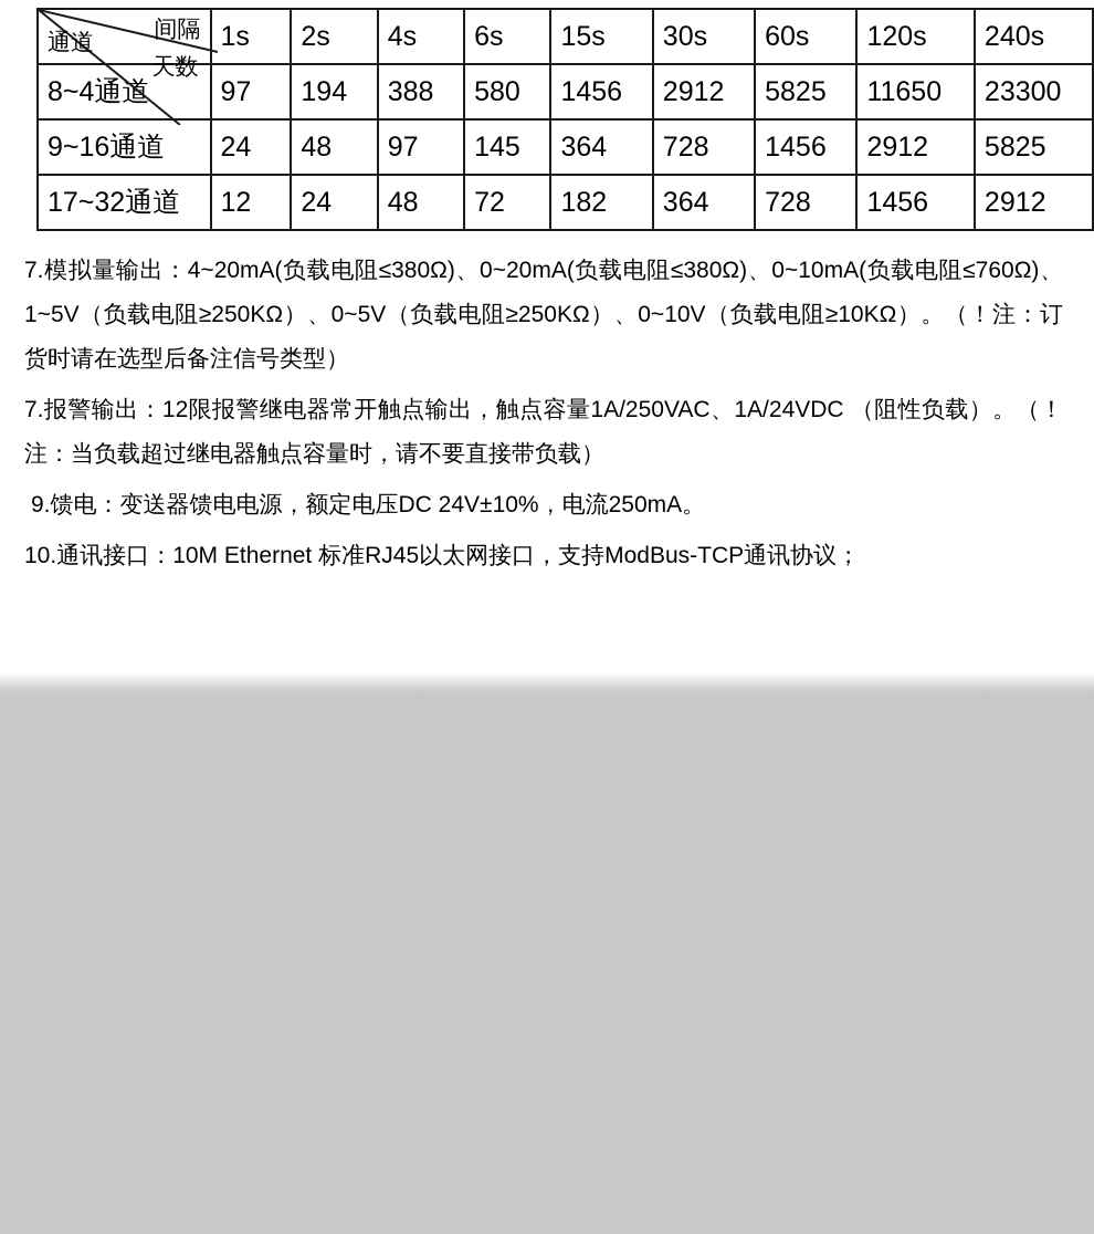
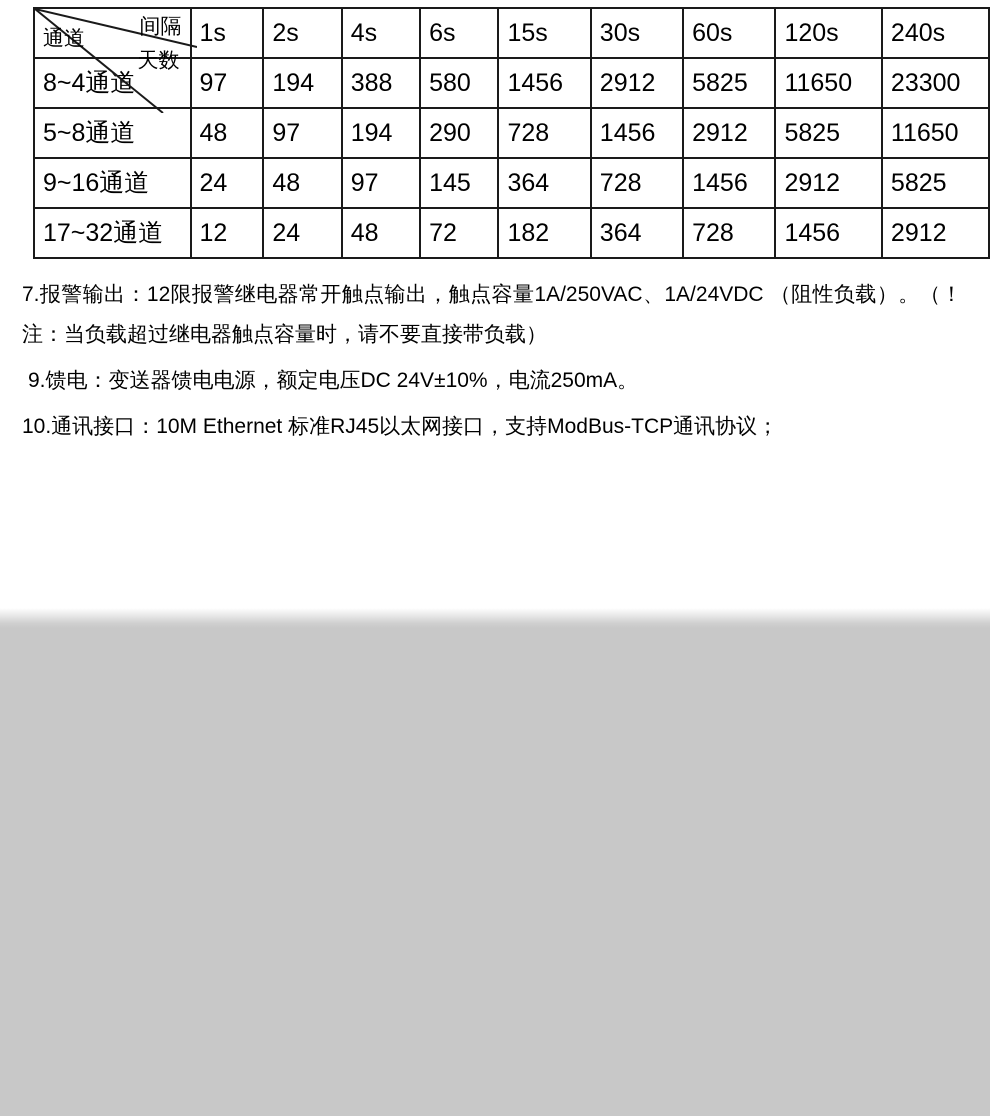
  间隔 天数 通道	1s	2s	4s	6s	15s	30s	60s	120s	240s
  8~4通道	97	194	388	580	1456	2912	5825	11650	23300
+ 5~8通道	48	97	194	290	728	1456	2912	5825	11650
  9~16通道	24	48	97	145	364	728	1456	2912	5825
  17~32通道	12	24	48	72	182	364	728	1456	2912
- 7.模拟量输出：4~20mA(负载电阻≤380Ω)、0~20mA(负载电阻≤380Ω)、0~10mA(负载电阻≤760Ω)、1~5V（负载电阻≥250KΩ）、0~5V（负载电阻≥250KΩ）、0~10V（负载电阻≥10KΩ）。（！注：订货时请在选型后备注信号类型）
  7.报警输出：12限报警继电器常开触点输出，触点容量1A/250VAC、1A/24VDC （阻性负载）。（！注：当负载超过继电器触点容量时，请不要直接带负载）
  9.馈电：变送器馈电电源，额定电压DC 24V±10%，电流250mA。
  10.通讯接口：10M Ethernet 标准RJ45以太网接口，支持ModBus-TCP通讯协议；
